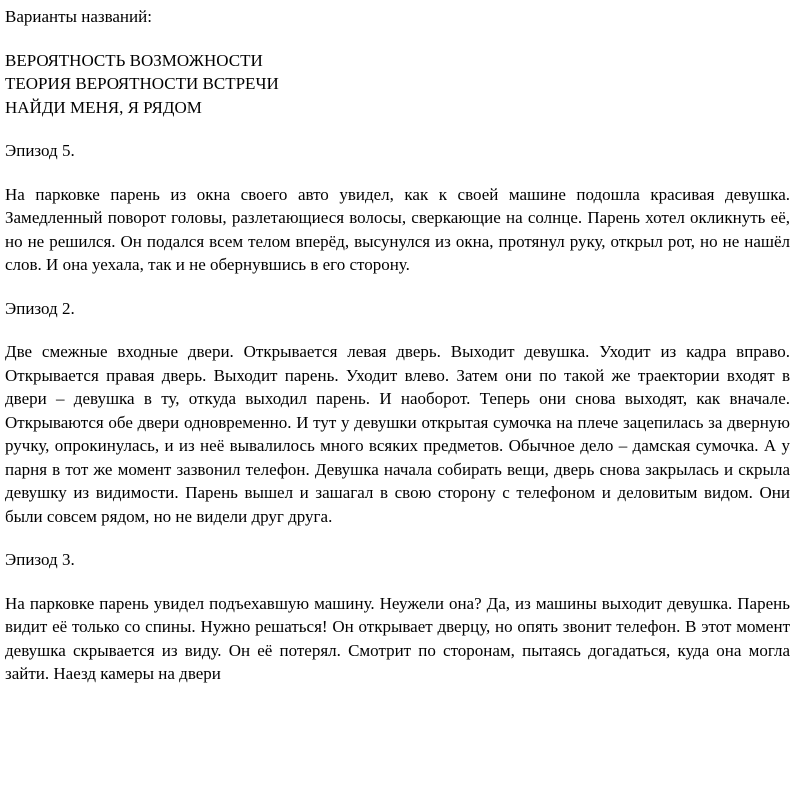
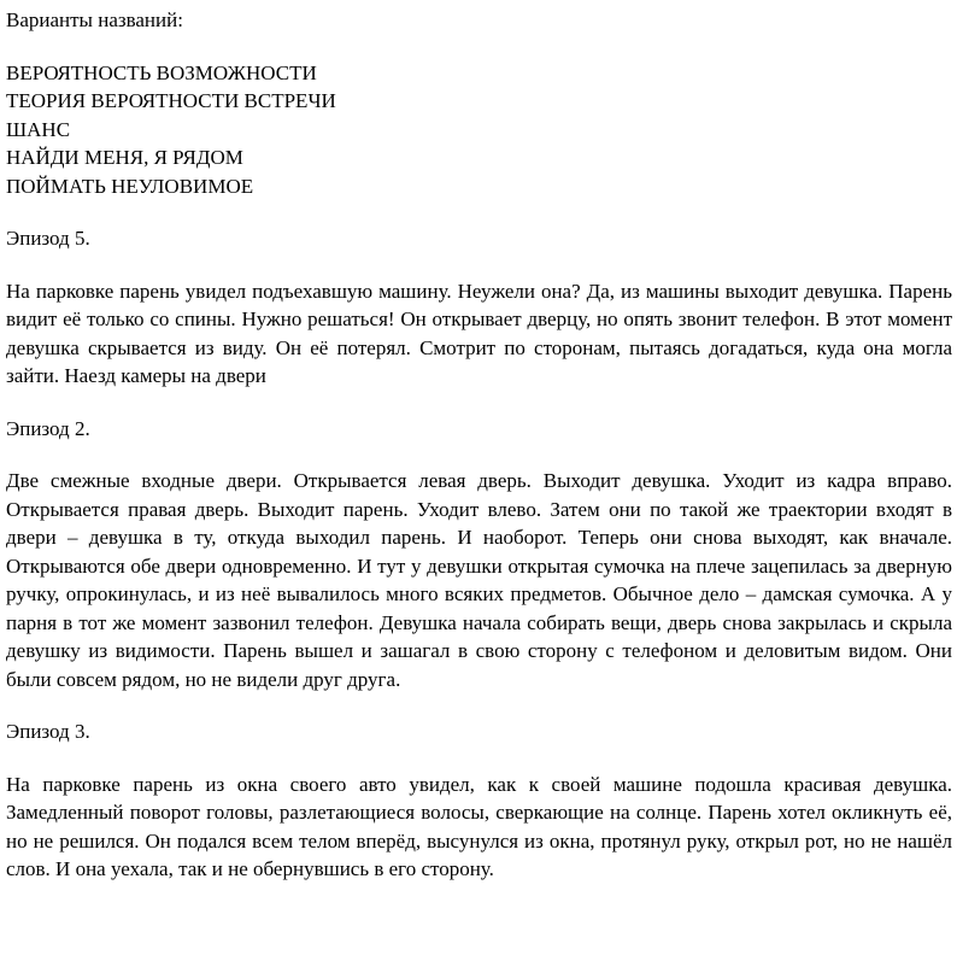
  Варианты названий:
  ВЕРОЯТНОСТЬ ВОЗМОЖНОСТИ
  ТЕОРИЯ ВЕРОЯТНОСТИ ВСТРЕЧИ
+ ШАНС
  НАЙДИ МЕНЯ, Я РЯДОМ
+ ПОЙМАТЬ НЕУЛОВИМОЕ
  Эпизод 5.
- На парковке парень из окна своего авто увидел, как к своей машине подошла красивая девушка. Замедленный поворот головы, разлетающиеся волосы, сверкающие на солнце. Парень хотел окликнуть её, но не решился. Он подался всем телом вперёд, высунулся из окна, протянул руку, открыл рот, но не нашёл слов. И она уехала, так и не обернувшись в его сторону.
+ На парковке парень увидел подъехавшую машину. Неужели она? Да, из машины выходит девушка. Парень видит её только со спины. Нужно решаться! Он открывает дверцу, но опять звонит телефон. В этот момент девушка скрывается из виду. Он её потерял. Смотрит по сторонам, пытаясь догадаться, куда она могла зайти. Наезд камеры на двери
  Эпизод 2.
  Две смежные входные двери. Открывается левая дверь. Выходит девушка. Уходит из кадра вправо. Открывается правая дверь. Выходит парень. Уходит влево. Затем они по такой же траектории входят в двери – девушка в ту, откуда выходил парень. И наоборот. Теперь они снова выходят, как вначале. Открываются обе двери одновременно. И тут у девушки открытая сумочка на плече зацепилась за дверную ручку, опрокинулась, и из неё вывалилось много всяких предметов. Обычное дело – дамская сумочка. А у парня в тот же момент зазвонил телефон. Девушка начала собирать вещи, дверь снова закрылась и скрыла девушку из видимости. Парень вышел и зашагал в свою сторону с телефоном и деловитым видом. Они были совсем рядом, но не видели друг друга.
  Эпизод 3.
- На парковке парень увидел подъехавшую машину. Неужели она? Да, из машины выходит девушка. Парень видит её только со спины. Нужно решаться! Он открывает дверцу, но опять звонит телефон. В этот момент девушка скрывается из виду. Он её потерял. Смотрит по сторонам, пытаясь догадаться, куда она могла зайти. Наезд камеры на двери
+ На парковке парень из окна своего авто увидел, как к своей машине подошла красивая девушка. Замедленный поворот головы, разлетающиеся волосы, сверкающие на солнце. Парень хотел окликнуть её, но не решился. Он подался всем телом вперёд, высунулся из окна, протянул руку, открыл рот, но не нашёл слов. И она уехала, так и не обернувшись в его сторону.
